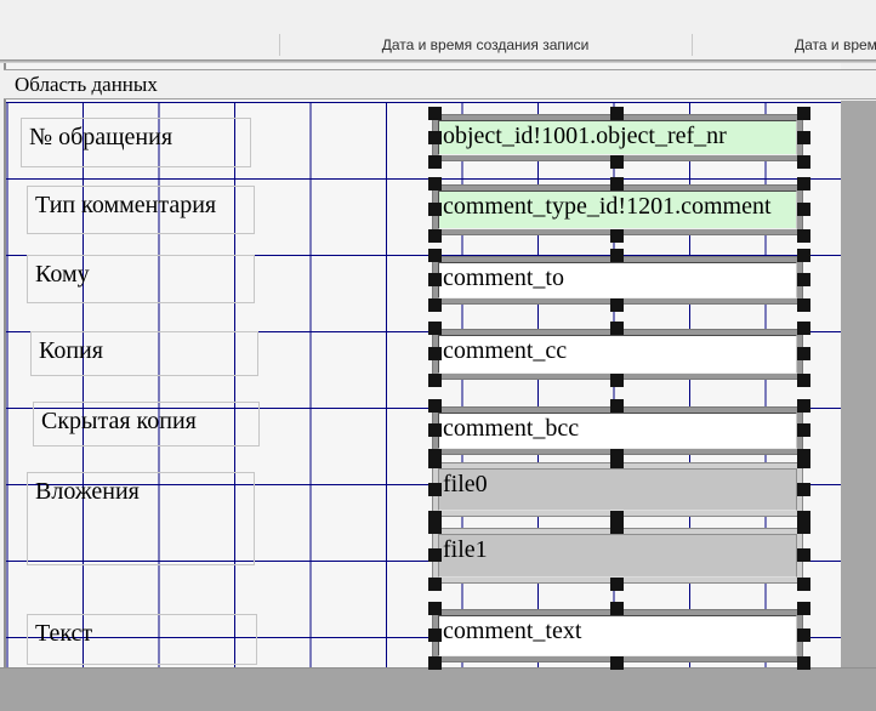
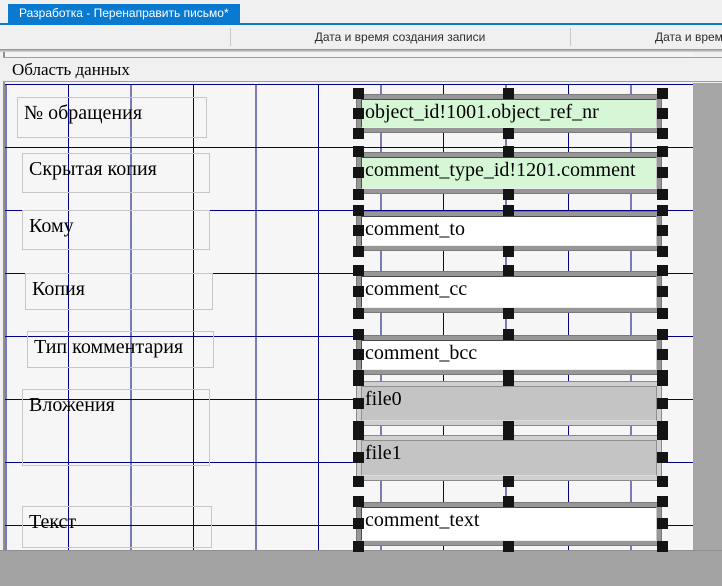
+ Разработка - Перенаправить письмо*
  Дата и время создания записи
  Дата и врем
  Область данных
  № обращения
- Тип комментария
+ Скрытая копия
  Кому
  Копия
- Скрытая копия
+ Тип комментария
  Вложения
  Текст
  object_id!1001.object_ref_nr
  comment_type_id!1201.comment
  comment_to
  comment_cc
  comment_bcc
  file0
  file1
  comment_text
